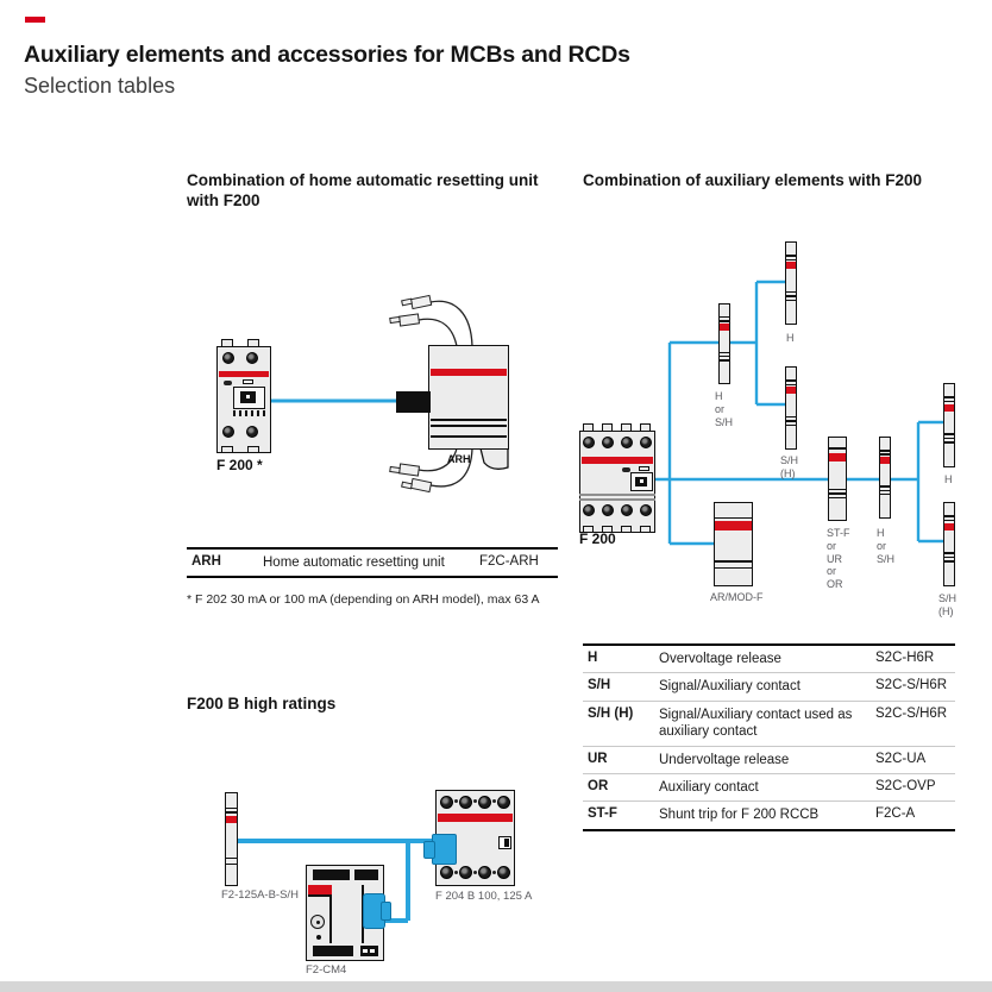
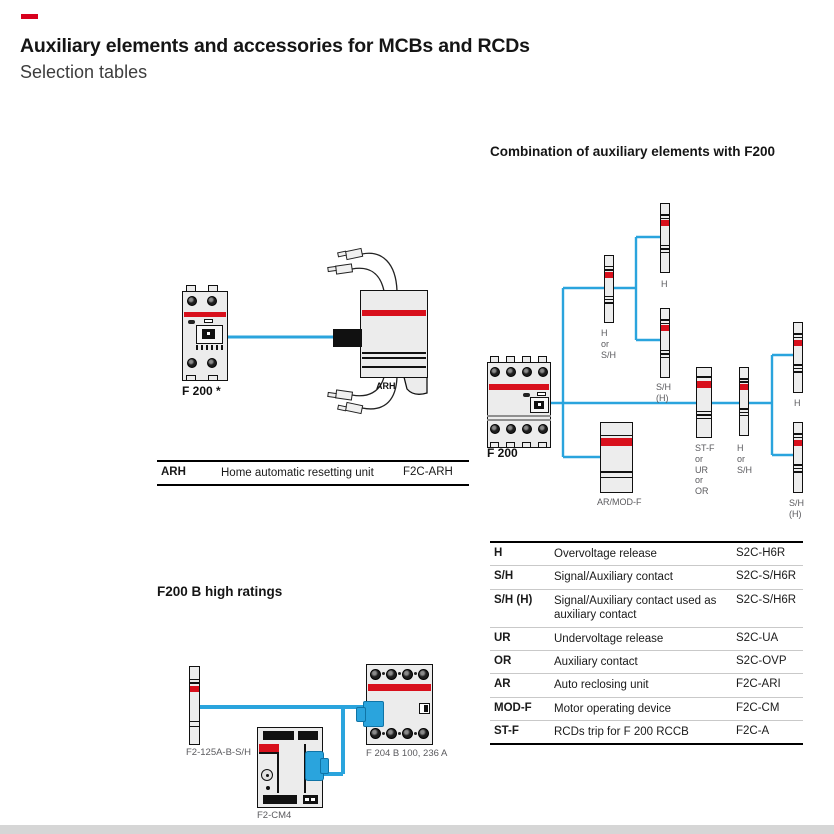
  Auxiliary elements and accessories for MCBs and RCDs
  Selection tables
- Combination of home automatic resetting unit with F200
  Combination of auxiliary elements with F200
  F200 B high ratings
  F 200 *
  ARH
  ARH
  Home automatic resetting unit
  F2C-ARH
- * F 202 30 mA or 100 mA (depending on ARH model), max 63 A
  F 200
  H
  or
  S/H
  H
  S/H
  (H)
  ST-F
  or
  UR
  or
  OR
  H
  or
  S/H
  H
  S/H
  (H)
  AR/MOD-F
  H
  Overvoltage release
  S2C-H6R
  S/H
  Signal/Auxiliary contact
  S2C-S/H6R
  S/H (H)
  Signal/Auxiliary contact used as auxiliary contact
  S2C-S/H6R
  UR
  Undervoltage release
  S2C-UA
  OR
  Auxiliary contact
  S2C-OVP
+ AR
+ Auto reclosing unit
+ F2C-ARI
+ MOD-F
+ Motor operating device
+ F2C-CM
  ST-F
- Shunt trip for F 200 RCCB
+ RCDs trip for F 200 RCCB
  F2C-A
  F2-125A-B-S/H
- F 204 B 100, 125 A
+ F 204 B 100, 236 A
  F2-CM4
